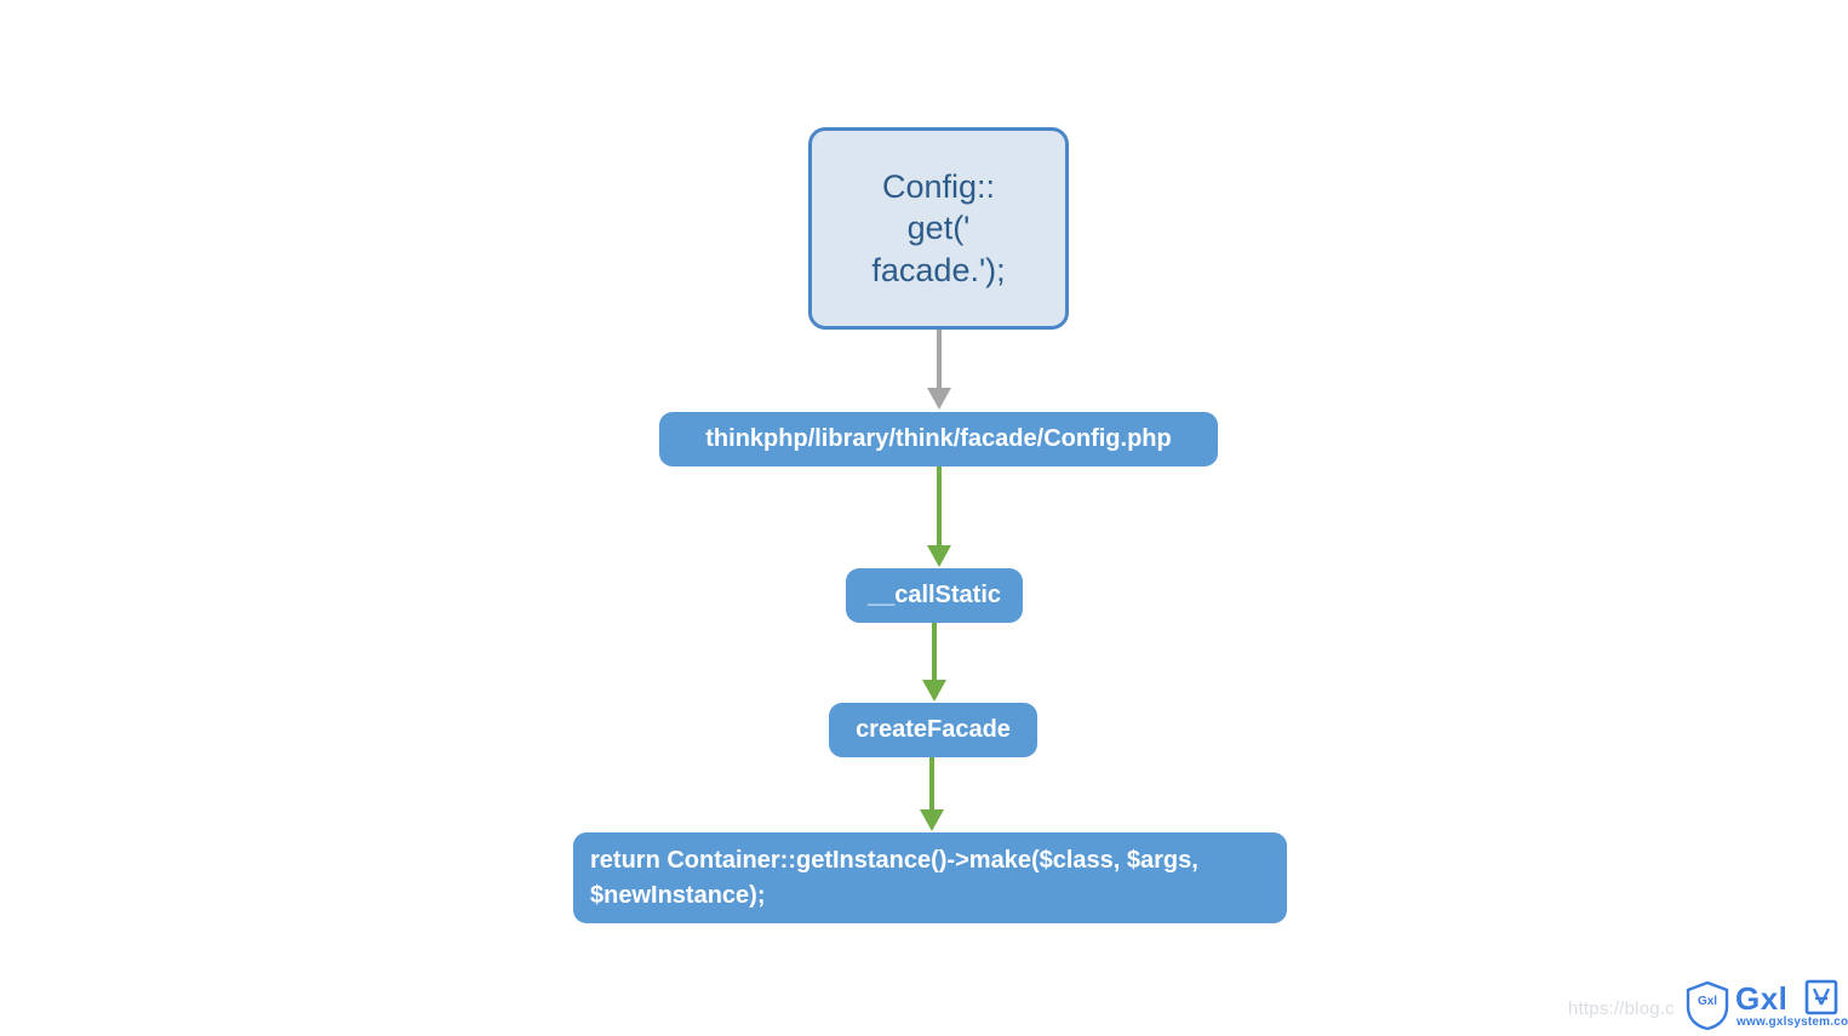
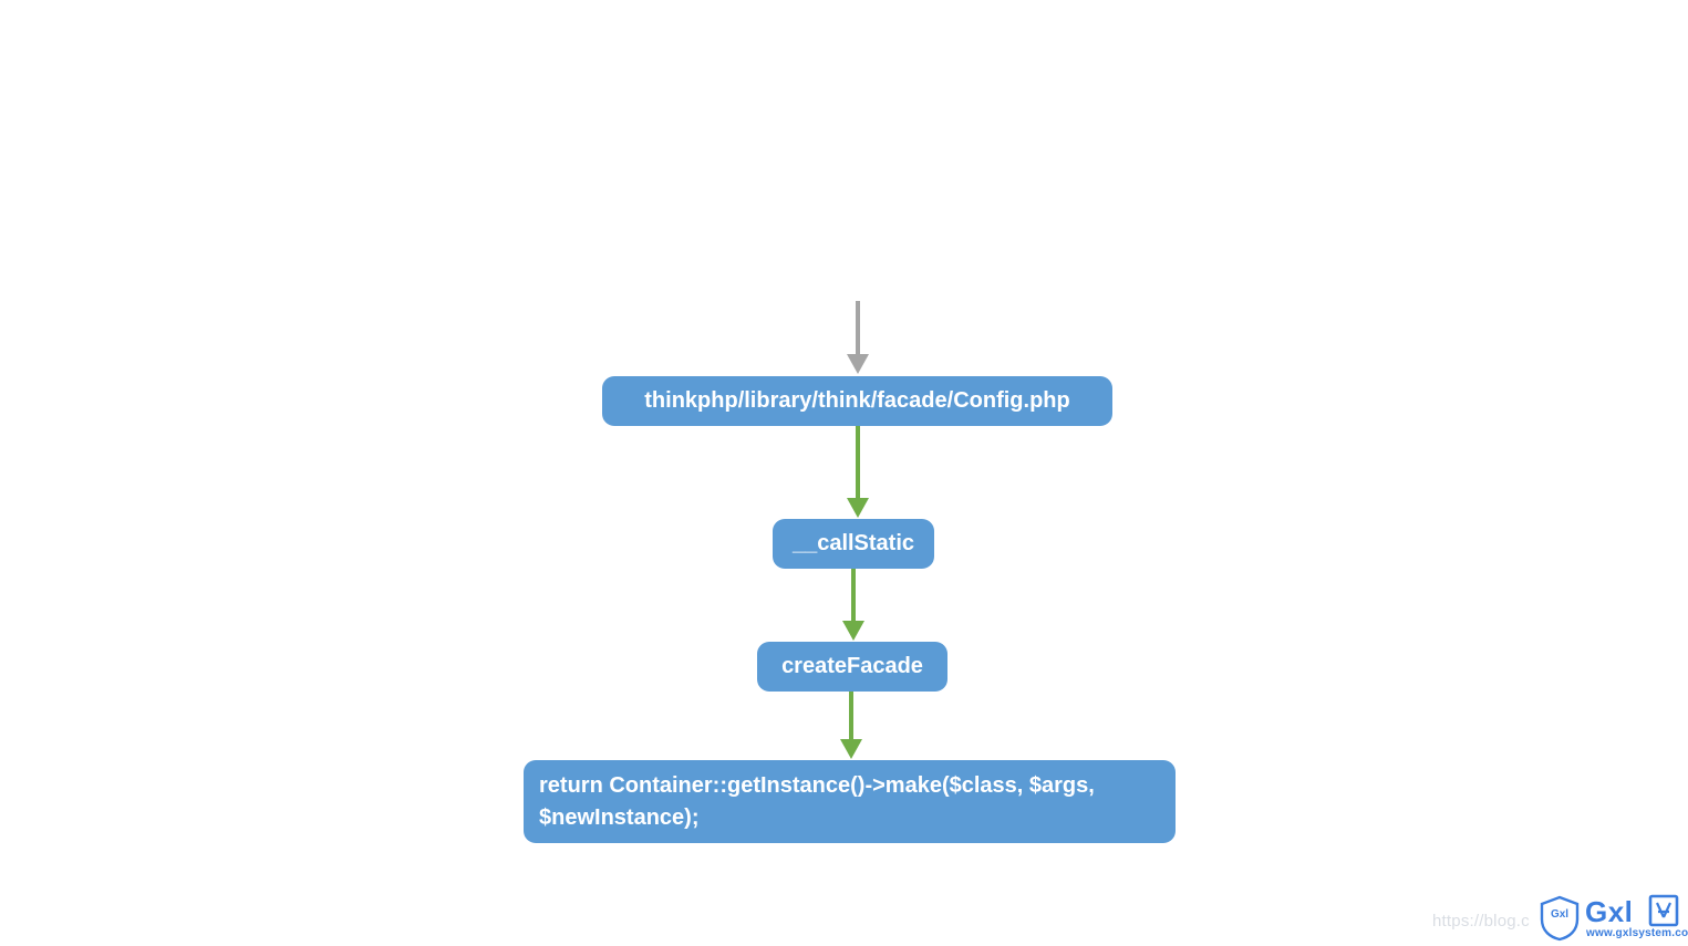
- Config::
- get('
- facade.');
  thinkphp/library/think/facade/Config.php
  __callStatic
  createFacade
  return Container::getInstance()->make($class, $args, $newInstance);
  https://blog.c
  Gxl
  Gxl
  www.gxlsystem.co
